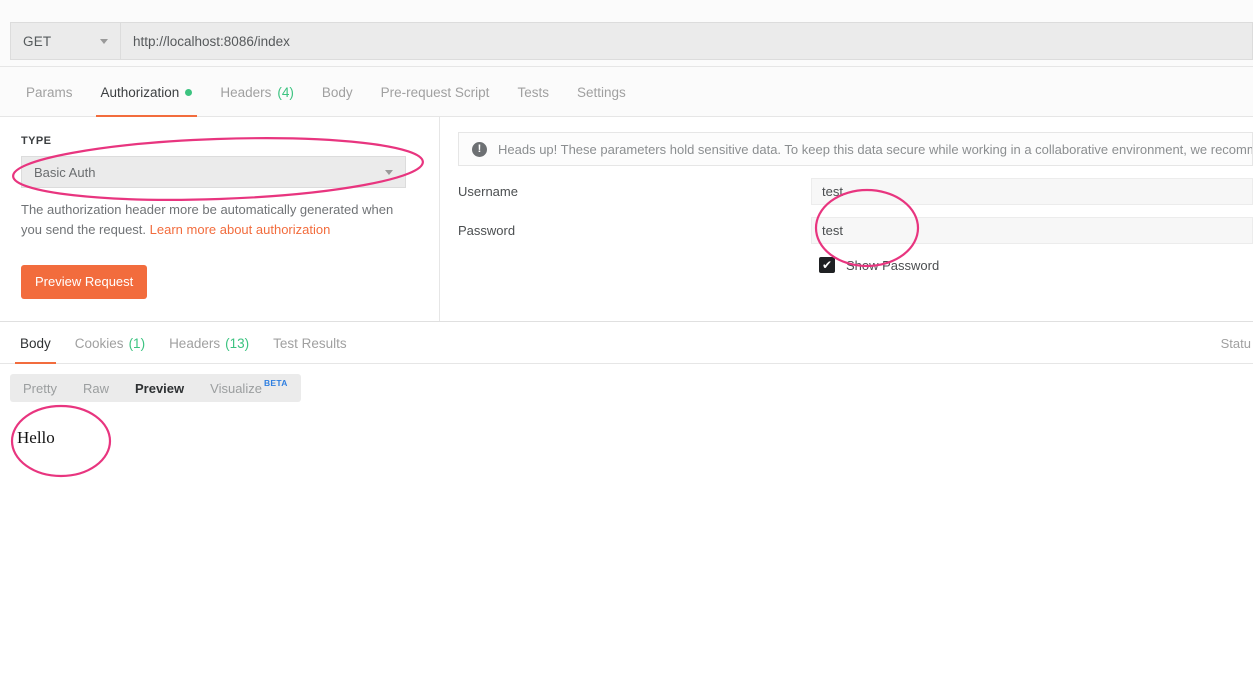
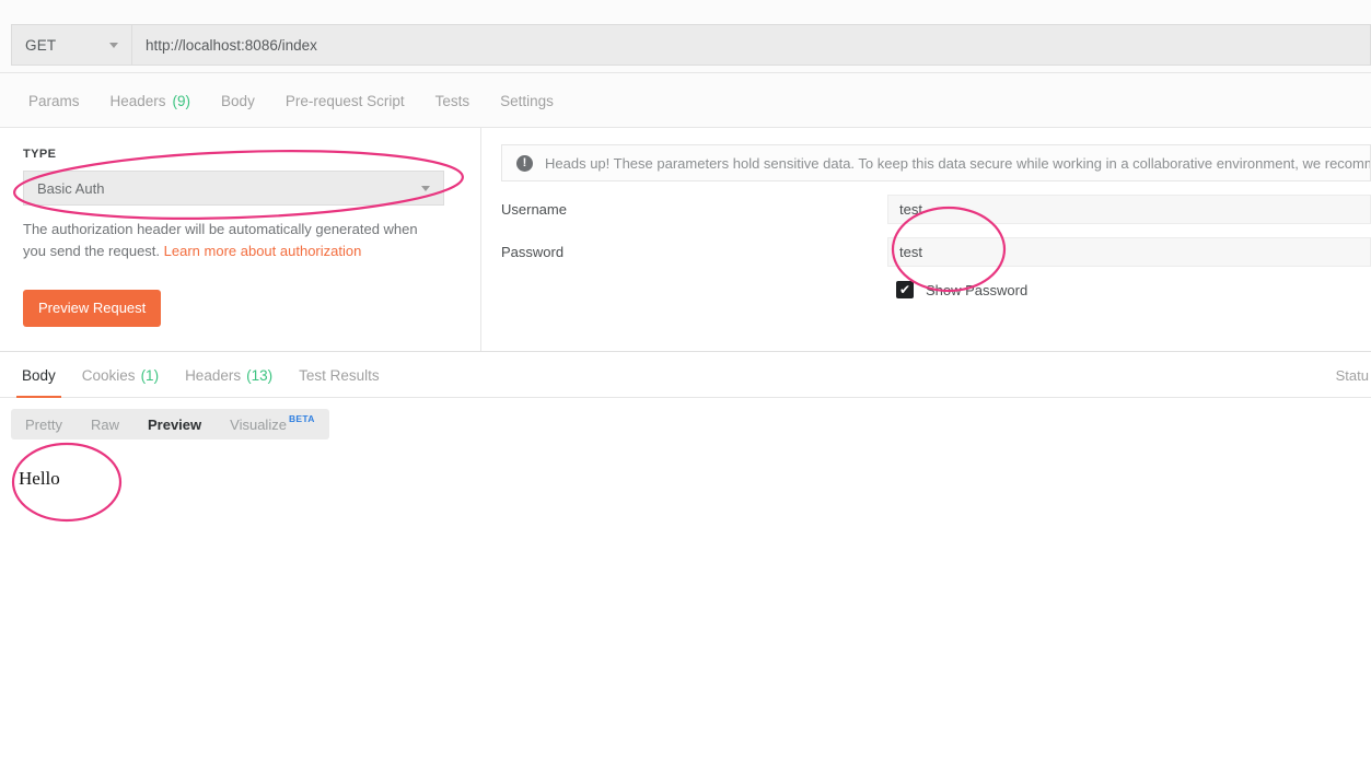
  GET
  http://localhost:8086/index
  Params
- Authorization
  Headers
- (4)
+ (9)
  Body
  Pre-request Script
  Tests
  Settings
  TYPE
  Basic Auth
- The authorization header more be automatically generated when you send the request. Learn more about authorization
+ The authorization header will be automatically generated when you send the request. Learn more about authorization
  Preview Request
  !
  Heads up! These parameters hold sensitive data. To keep this data secure while working in a collaborative environment, we recom
  Username
  test
  Password
  test
  ✔
  Body
  Cookies
  (1)
  Headers
  (13)
  Test Results
  Statu
  Pretty
  Raw
  Preview
  Visualize
  BETA
  Hello
